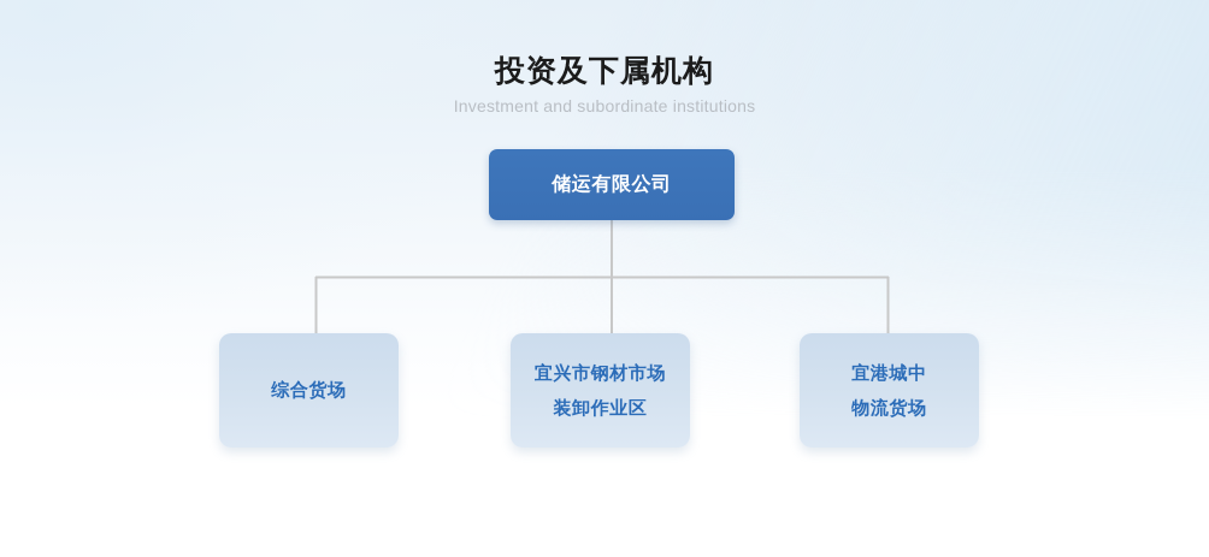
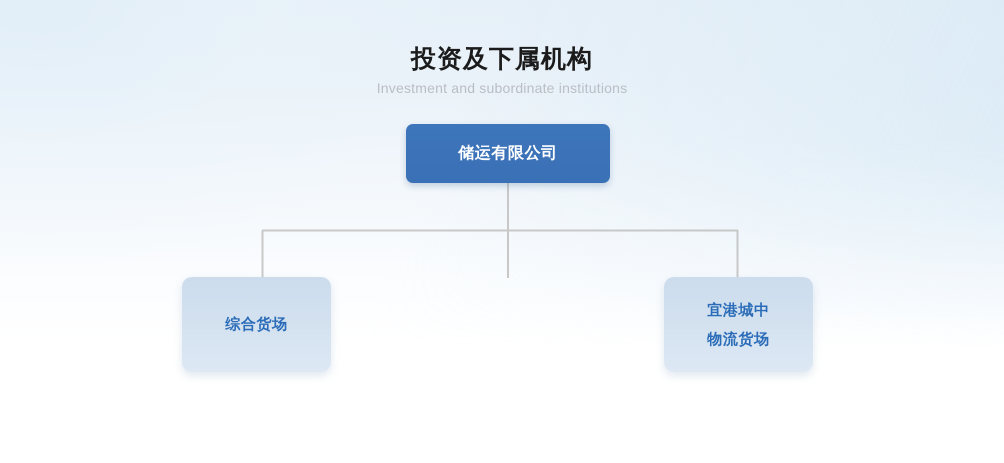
  投资及下属机构
  Investment and subordinate institutions
  储运有限公司
  综合货场
- 宜兴市钢材市场
- 装卸作业区
  宜港城中
  物流货场
